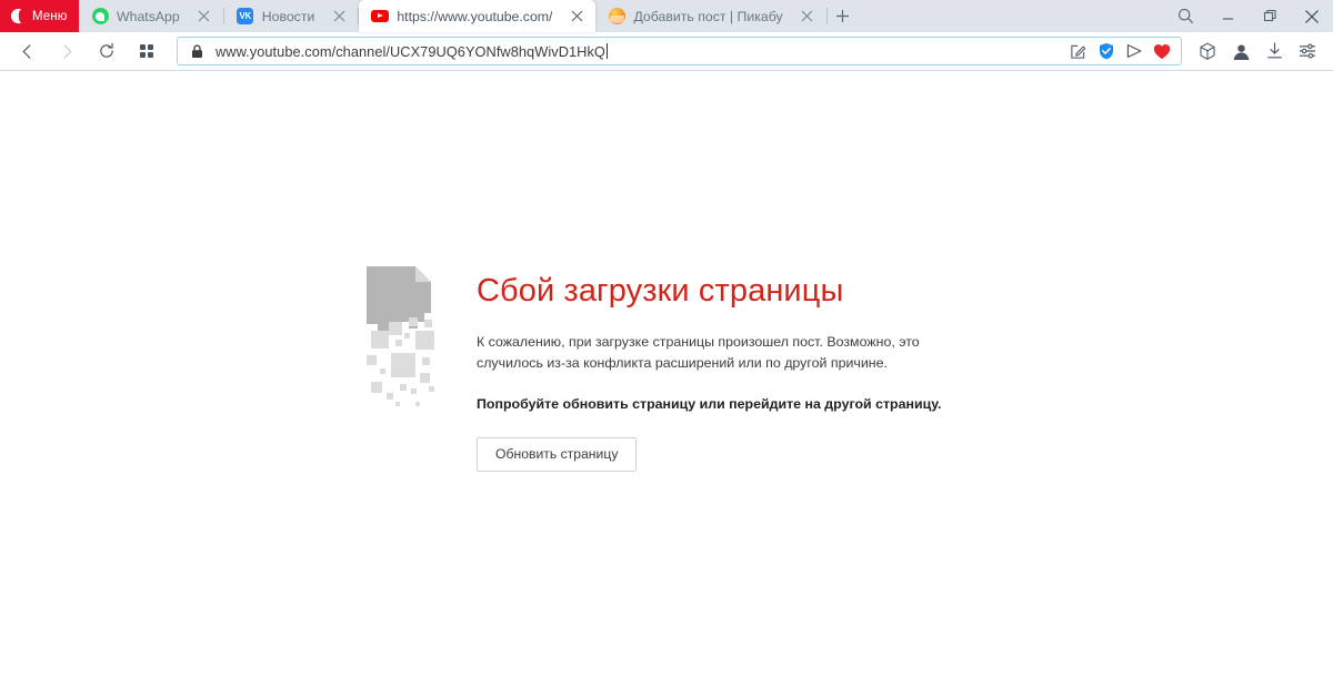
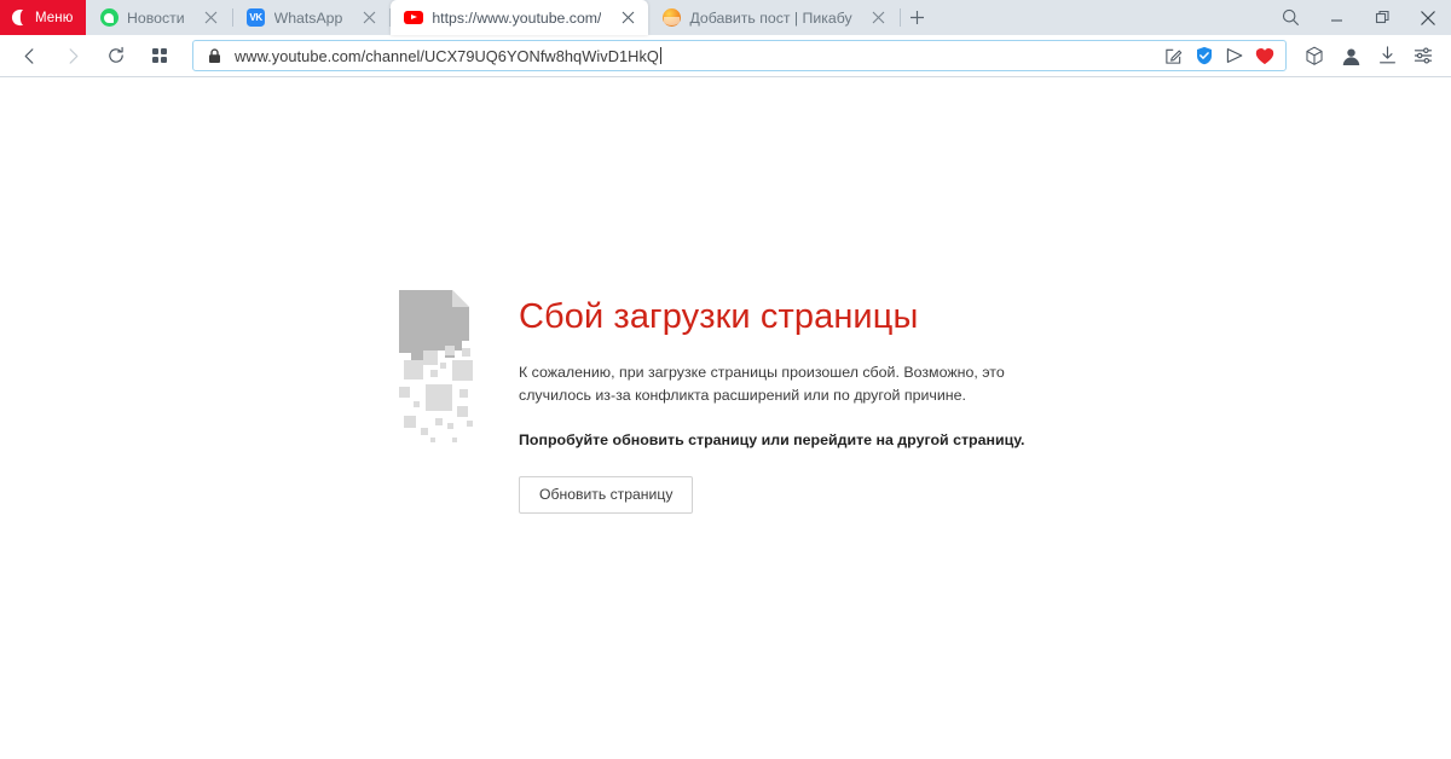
  Меню
- WhatsApp
+ Новости
  VK
- Новости
+ WhatsApp
  https://www.youtube.com/
  Добавить пост | Пикабу
  www.youtube.com/channel/UCX79UQ6YONfw8hqWivD1HkQ
  Сбой загрузки страницы
- К сожалению, при загрузке страницы произошел пост. Возможно, это случилось из-за конфликта расширений или по другой причине.
+ К сожалению, при загрузке страницы произошел сбой. Возможно, это случилось из-за конфликта расширений или по другой причине.
  Попробуйте обновить страницу или перейдите на другой страницу.
  Обновить страницу
